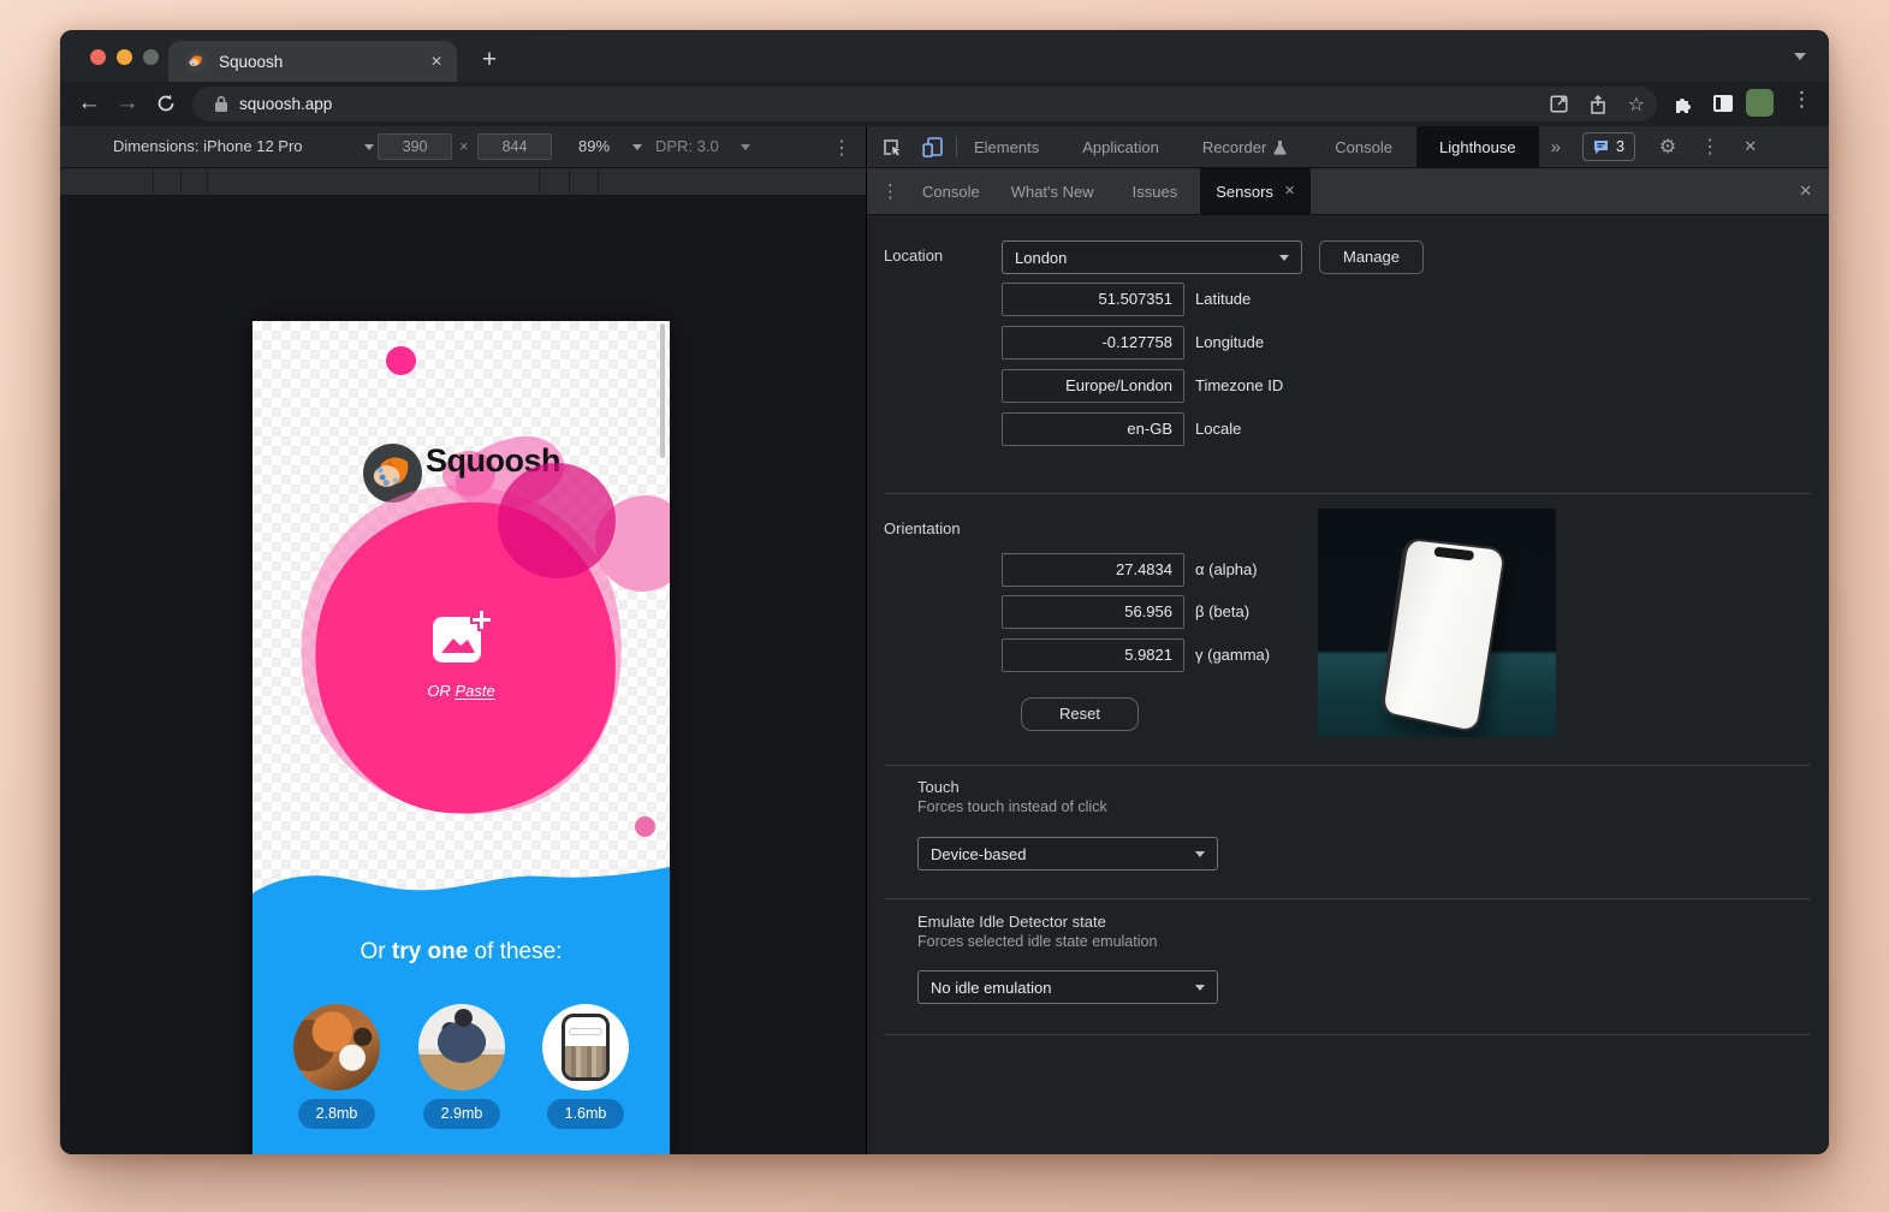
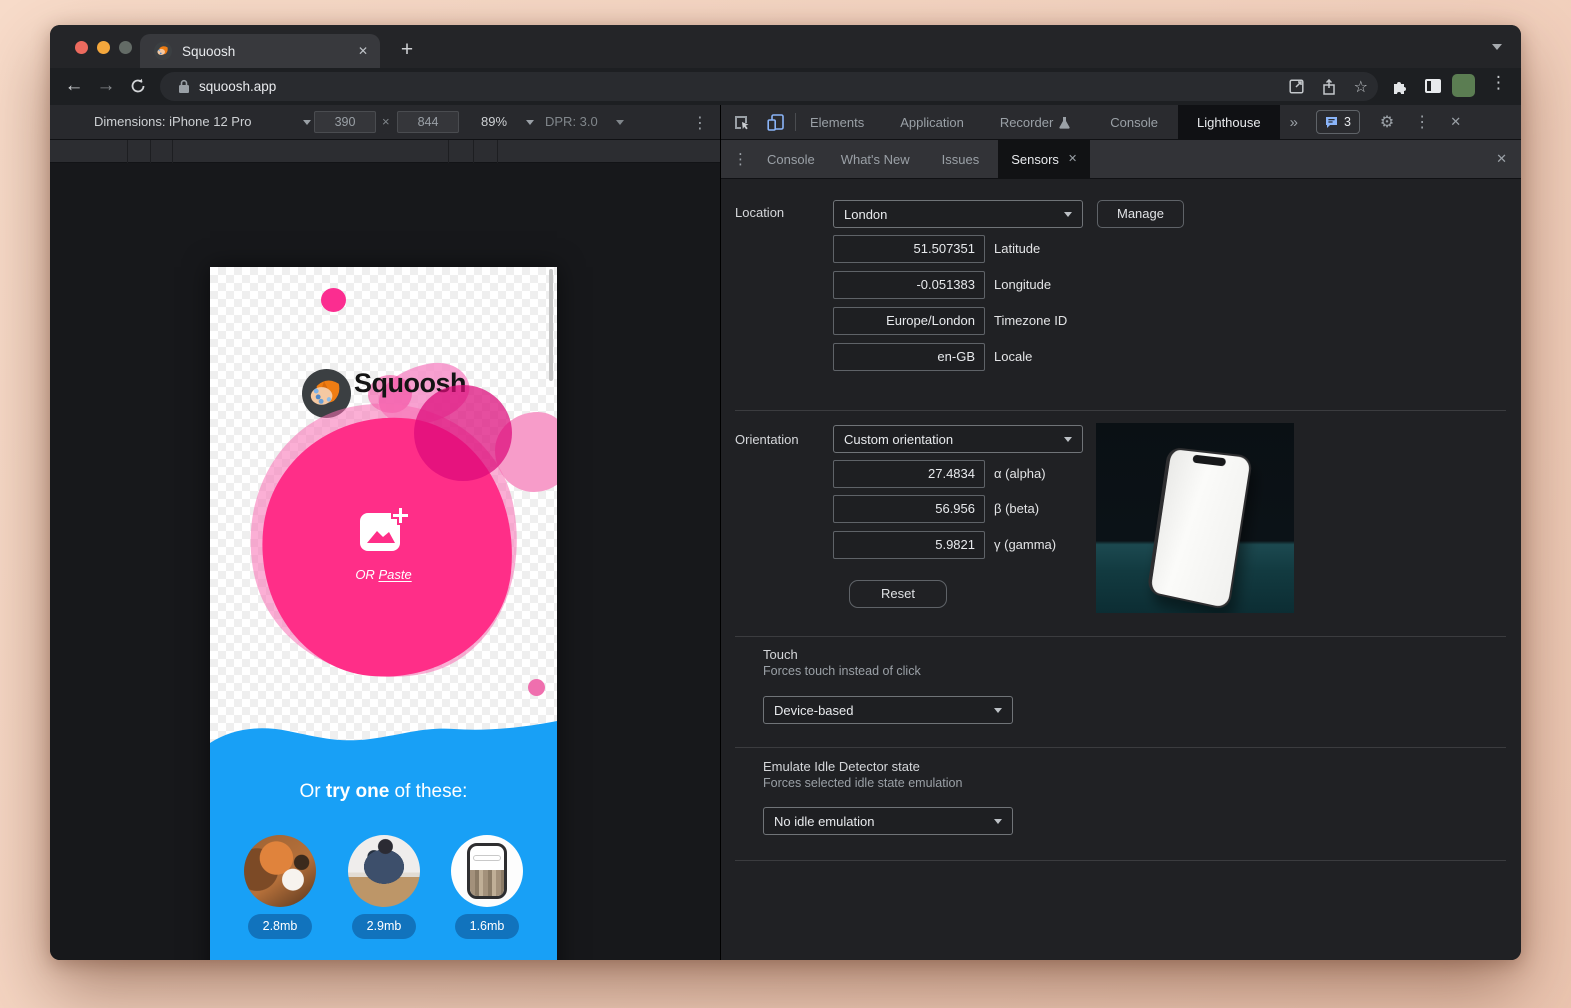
  Squoosh
  ✕
  +
  ←
  →
  squoosh.app
  ☆
  ⋮
  Dimensions: iPhone 12 Pro
  390
  ×
  844
  89%
  DPR: 3.0
  ⋮
  Squoosh
  OR Paste
  Or try one of these:
  2.8mb
  2.9mb
  1.6mb
  Elements
  Application
  Recorder
  Console
  Lighthouse
  »
  3
  ⚙
  ⋮
  ✕
  ⋮
  Console
  What's New
  Issues
  Sensors
  ✕
  ✕
  Location
  London
  Manage
  51.507351
  Latitude
- -0.127758
+ -0.051383
  Longitude
  Europe/London
  Timezone ID
  en-GB
  Locale
  Orientation
+ Custom orientation
  27.4834
  α (alpha)
  56.956
  β (beta)
  5.9821
  γ (gamma)
  Reset
  Touch
  Forces touch instead of click
  Device-based
  Emulate Idle Detector state
  Forces selected idle state emulation
  No idle emulation
